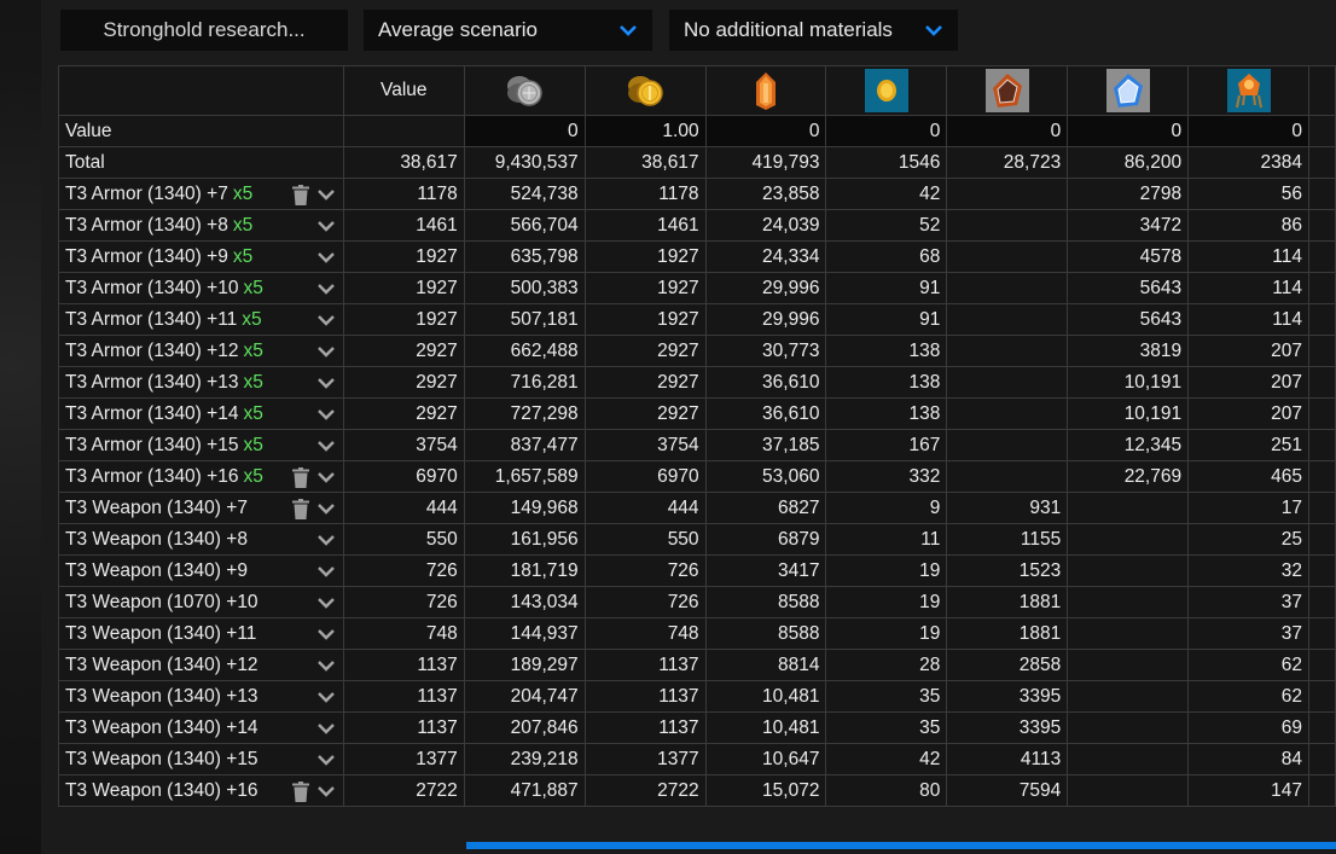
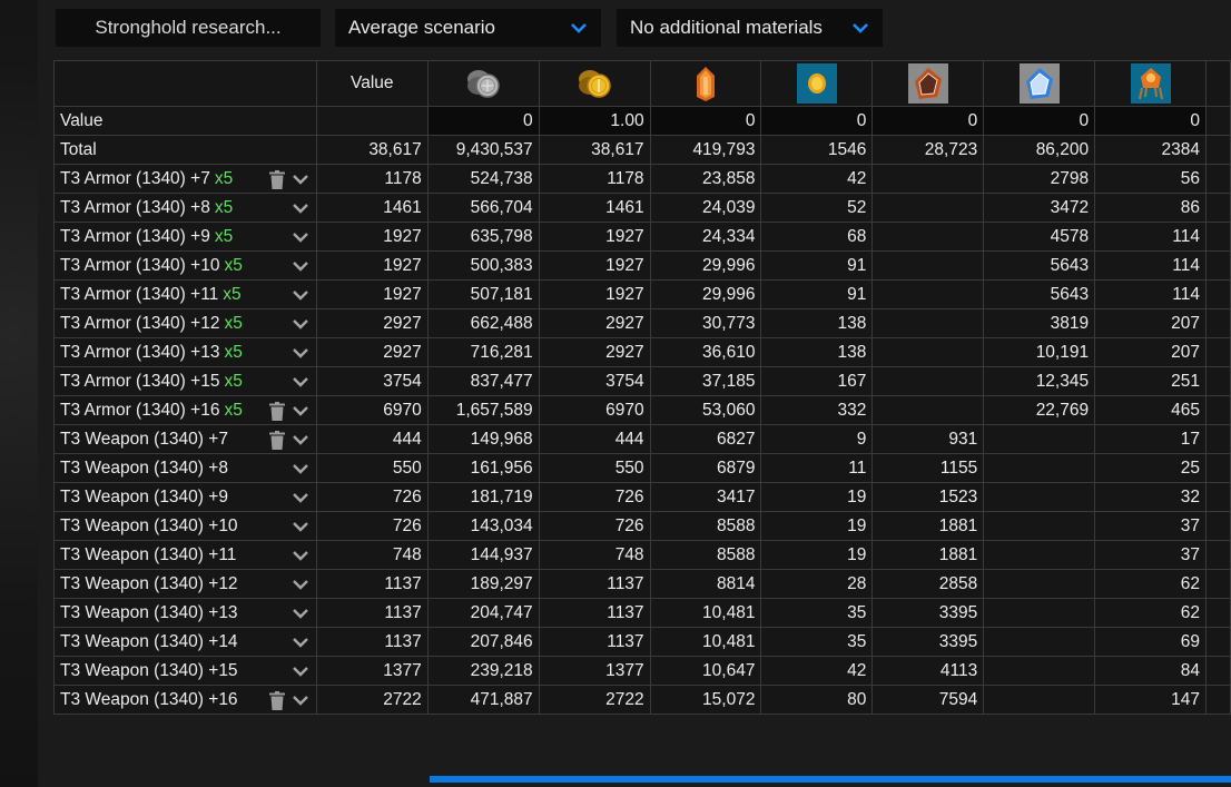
  Stronghold research...
  Average scenario
  No additional materials
  	Value
  Value		0	1.00	0	0	0	0	0
  Total	38,617	9,430,537	38,617	419,793	1546	28,723	86,200	2384
  T3 Armor (1340) +7 x5	1178	524,738	1178	23,858	42		2798	56
  T3 Armor (1340) +8 x5	1461	566,704	1461	24,039	52		3472	86
  T3 Armor (1340) +9 x5	1927	635,798	1927	24,334	68		4578	114
  T3 Armor (1340) +10 x5	1927	500,383	1927	29,996	91		5643	114
  T3 Armor (1340) +11 x5	1927	507,181	1927	29,996	91		5643	114
  T3 Armor (1340) +12 x5	2927	662,488	2927	30,773	138		3819	207
  T3 Armor (1340) +13 x5	2927	716,281	2927	36,610	138		10,191	207
- T3 Armor (1340) +14 x5	2927	727,298	2927	36,610	138		10,191	207
  T3 Armor (1340) +15 x5	3754	837,477	3754	37,185	167		12,345	251
  T3 Armor (1340) +16 x5	6970	1,657,589	6970	53,060	332		22,769	465
  T3 Weapon (1340) +7	444	149,968	444	6827	9	931		17
  T3 Weapon (1340) +8	550	161,956	550	6879	11	1155		25
  T3 Weapon (1340) +9	726	181,719	726	3417	19	1523		32
- T3 Weapon (1070) +10	726	143,034	726	8588	19	1881		37
+ T3 Weapon (1340) +10	726	143,034	726	8588	19	1881		37
  T3 Weapon (1340) +11	748	144,937	748	8588	19	1881		37
  T3 Weapon (1340) +12	1137	189,297	1137	8814	28	2858		62
  T3 Weapon (1340) +13	1137	204,747	1137	10,481	35	3395		62
  T3 Weapon (1340) +14	1137	207,846	1137	10,481	35	3395		69
  T3 Weapon (1340) +15	1377	239,218	1377	10,647	42	4113		84
  T3 Weapon (1340) +16	2722	471,887	2722	15,072	80	7594		147
